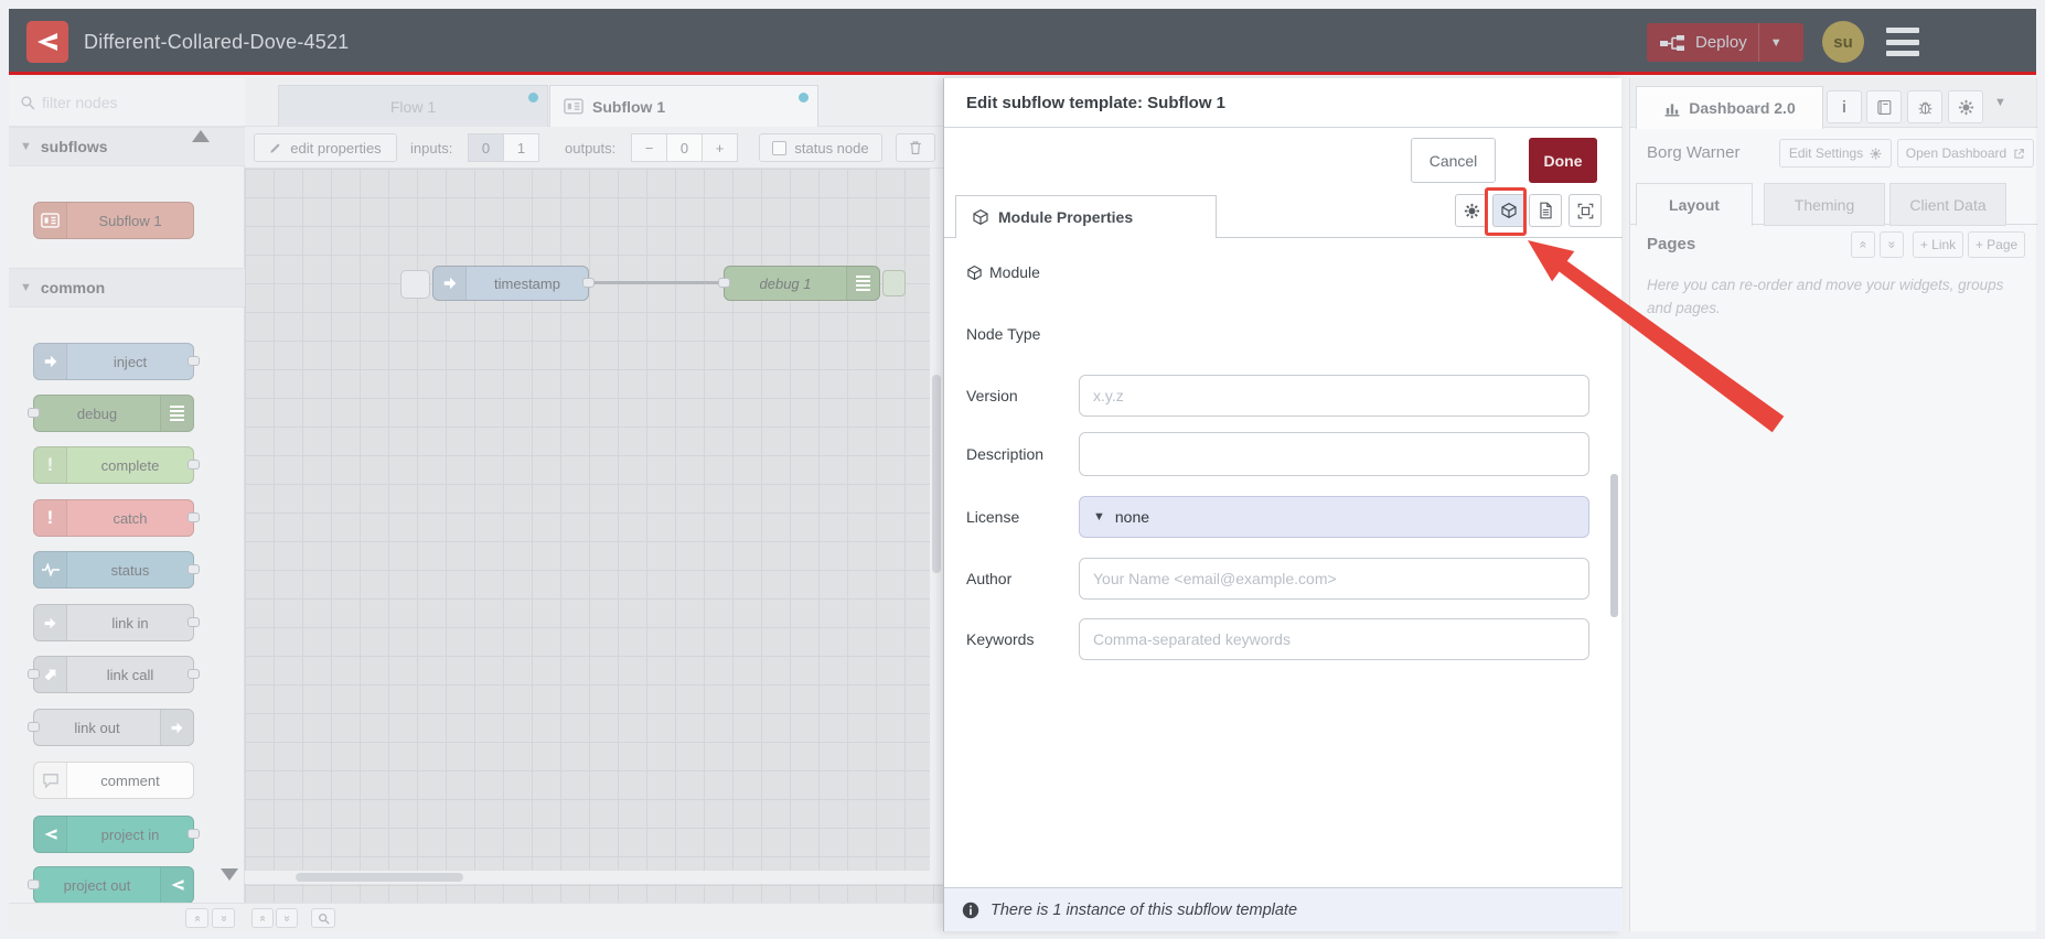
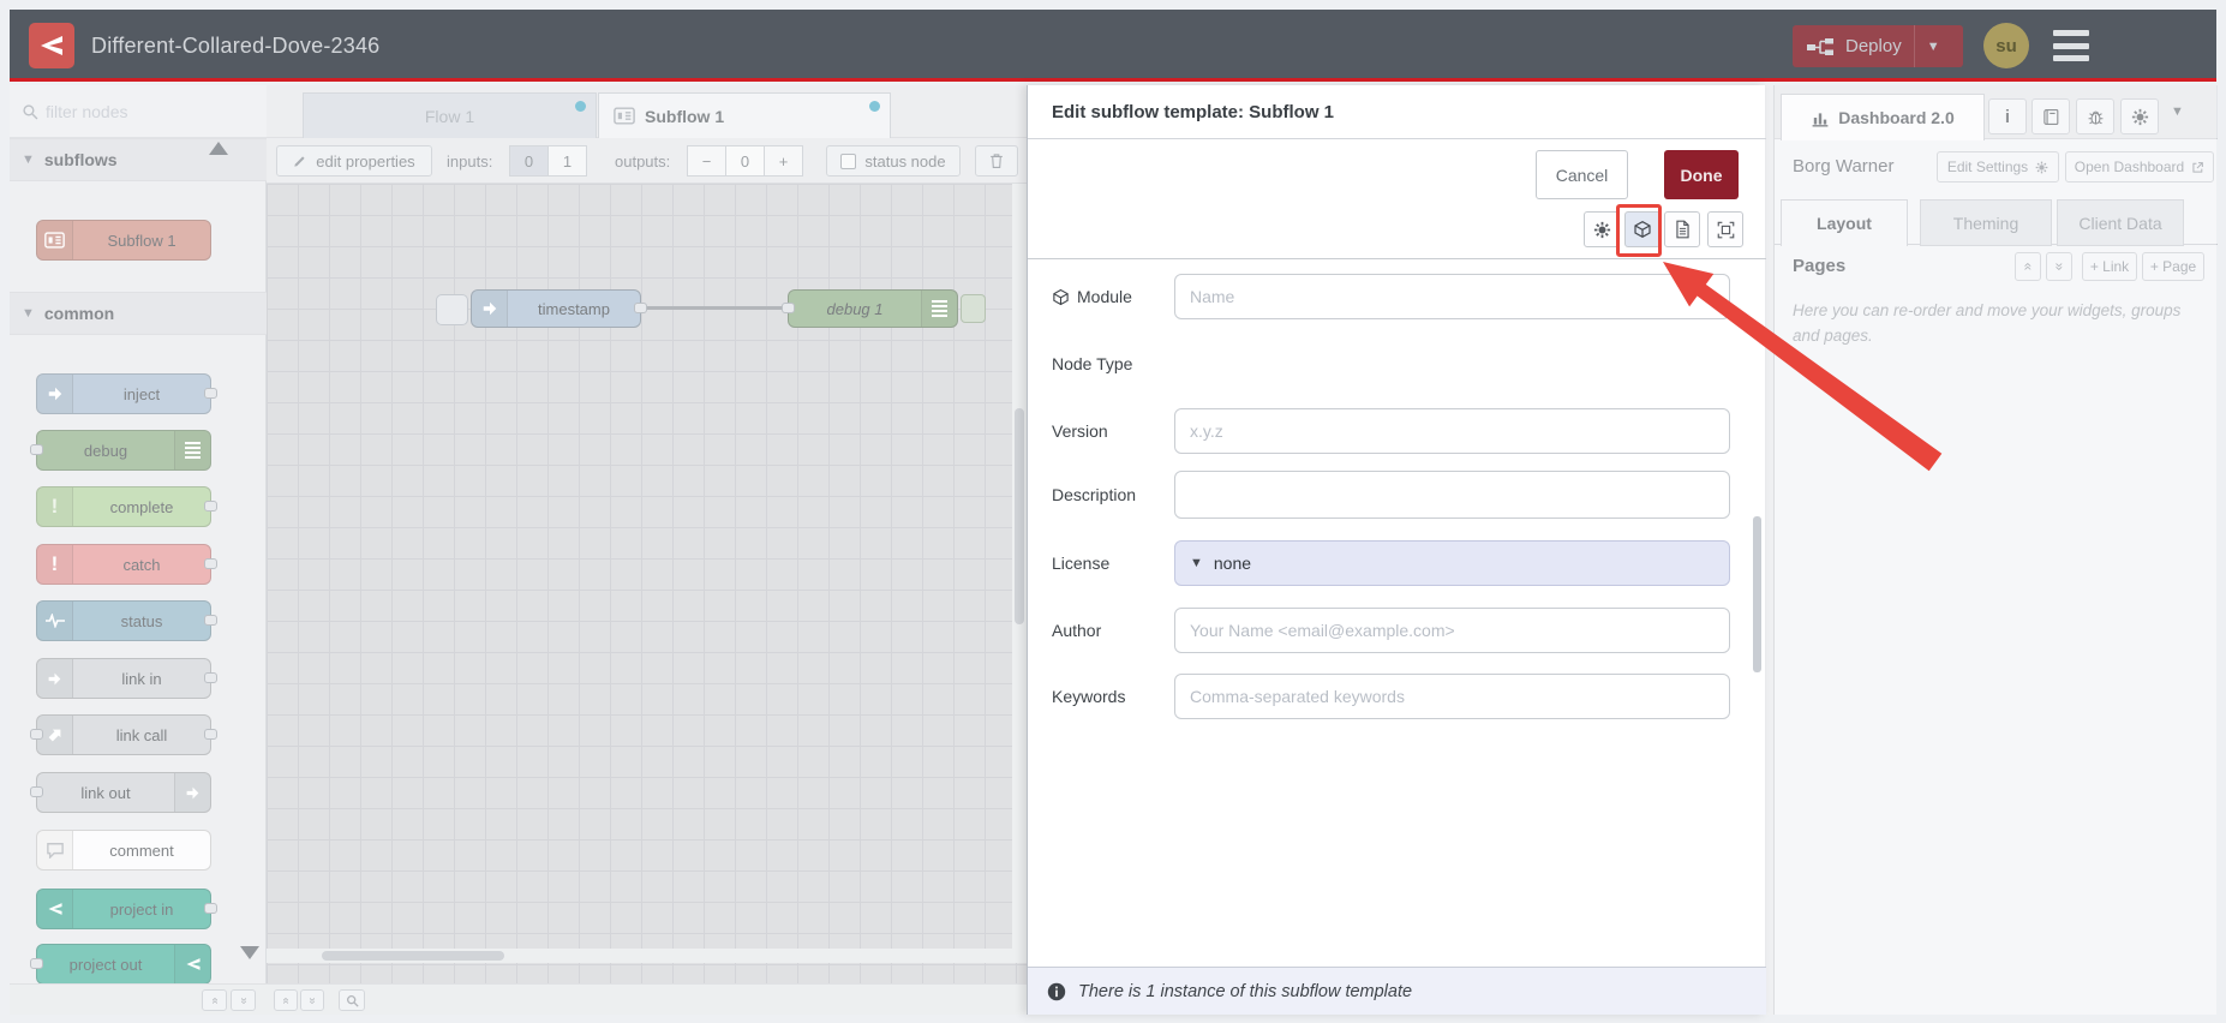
- Different-Collared-Dove-4521
+ Different-Collared-Dove-2346
  Deploy
  ▼
  su
  filter nodes
  ▼
  subflows
  Subflow 1
  ▼
  common
  inject
  debug
  !
  complete
  !
  catch
  status
  link in
  link call
  link out
  comment
  project in
  project out
  Flow 1
  Subflow 1
  edit properties
  inputs:
  0
  1
  outputs:
  −
  0
  +
  status node
  timestamp
  debug 1
  Edit subflow template: Subflow 1
  Cancel
  Done
- Module Properties
  Module
+ Name
  Node Type
  Version
  x.y.z
  Description
  License
  ▼
  none
  Author
  Your Name <email@example.com>
  Keywords
  Comma-separated keywords
  There is 1 instance of this subflow template
  Dashboard 2.0
  i
  ▼
  Borg Warner
  Edit Settings
  Open Dashboard
  Layout
  Theming
  Client Data
  Pages
  + Link
  + Page
  Here you can re-order and move your widgets, groups and pages.
